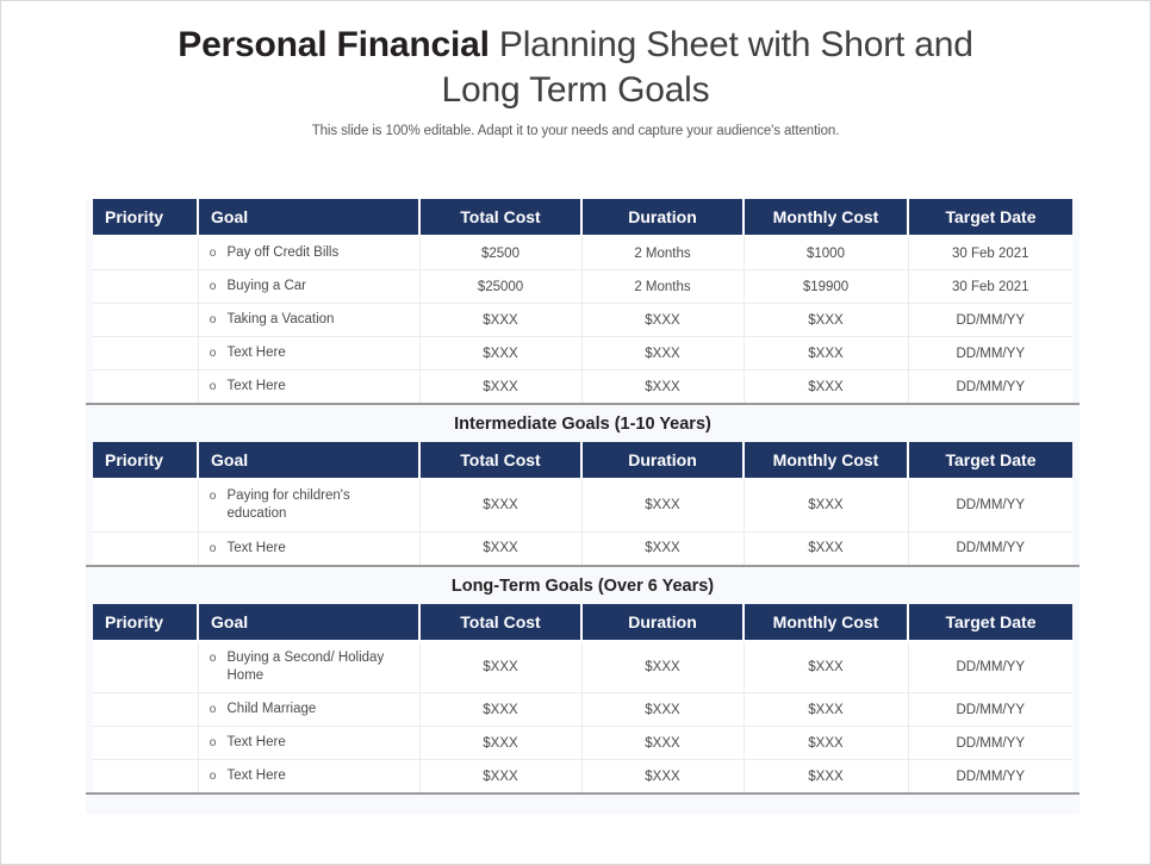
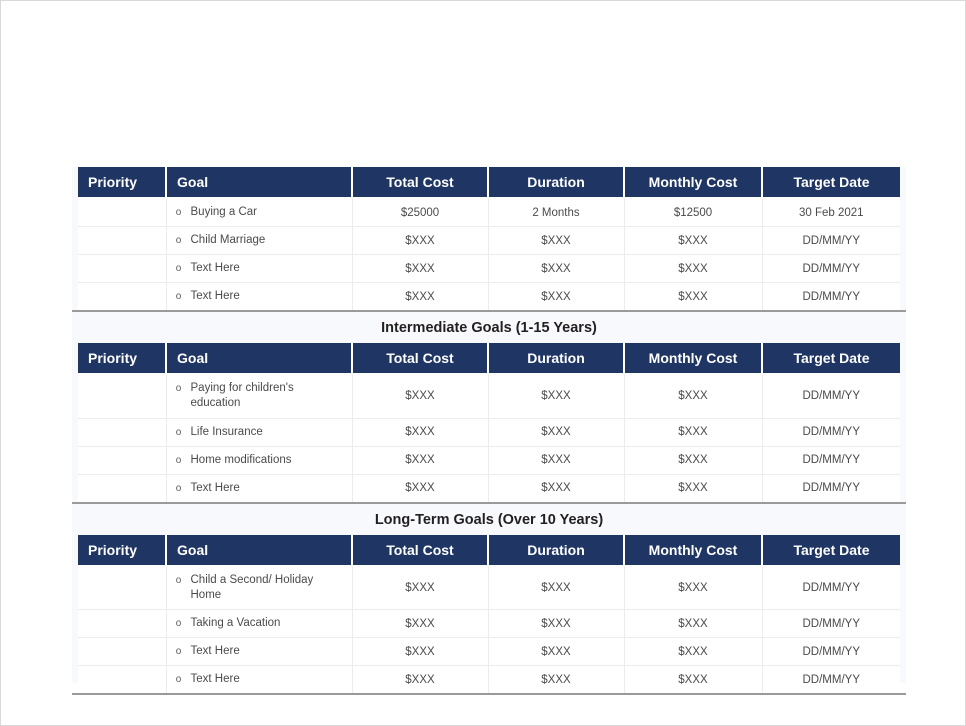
- Personal Financial Planning Sheet with Short and
- Long Term Goals
- This slide is 100% editable. Adapt it to your needs and capture your audience's attention.
  Priority	Goal	Total Cost	Duration	Monthly Cost	Target Date
- 	o Pay off Credit Bills	$2500	2 Months	$1000	30 Feb 2021
- 	o Buying a Car	$25000	2 Months	$19900	30 Feb 2021
+ 	o Buying a Car	$25000	2 Months	$12500	30 Feb 2021
- 	o Taking a Vacation	$XXX	$XXX	$XXX	DD/MM/YY
+ 	o Child Marriage	$XXX	$XXX	$XXX	DD/MM/YY
  	o Text Here	$XXX	$XXX	$XXX	DD/MM/YY
  	o Text Here	$XXX	$XXX	$XXX	DD/MM/YY
- Intermediate Goals (1-10 Years)
+ Intermediate Goals (1-15 Years)
  Priority	Goal	Total Cost	Duration	Monthly Cost	Target Date
  	o Paying for children's education	$XXX	$XXX	$XXX	DD/MM/YY
+ 	o Life Insurance	$XXX	$XXX	$XXX	DD/MM/YY
+ 	o Home modifications	$XXX	$XXX	$XXX	DD/MM/YY
  	o Text Here	$XXX	$XXX	$XXX	DD/MM/YY
- Long-Term Goals (Over 6 Years)
+ Long-Term Goals (Over 10 Years)
  Priority	Goal	Total Cost	Duration	Monthly Cost	Target Date
- 	o Buying a Second/ Holiday Home	$XXX	$XXX	$XXX	DD/MM/YY
+ 	o Child a Second/ Holiday Home	$XXX	$XXX	$XXX	DD/MM/YY
- 	o Child Marriage	$XXX	$XXX	$XXX	DD/MM/YY
+ 	o Taking a Vacation	$XXX	$XXX	$XXX	DD/MM/YY
  	o Text Here	$XXX	$XXX	$XXX	DD/MM/YY
  	o Text Here	$XXX	$XXX	$XXX	DD/MM/YY
